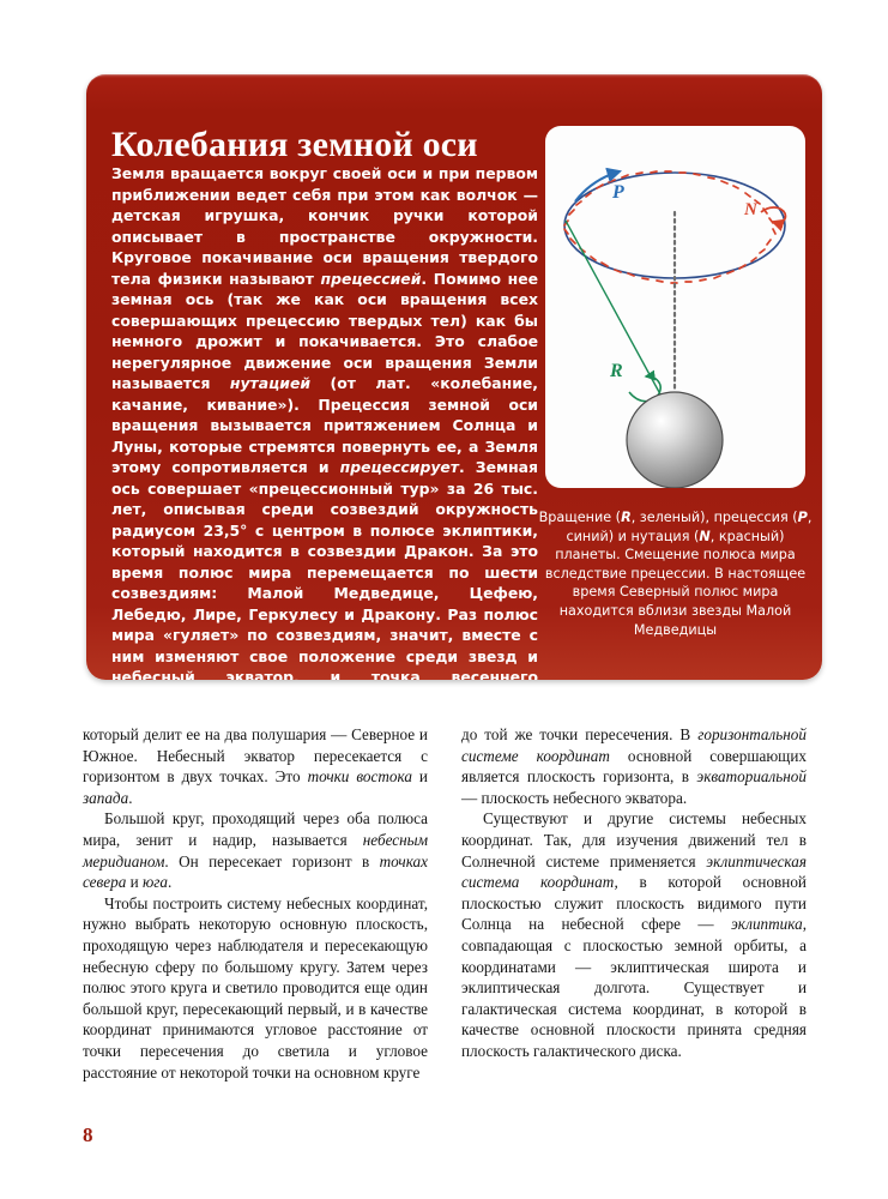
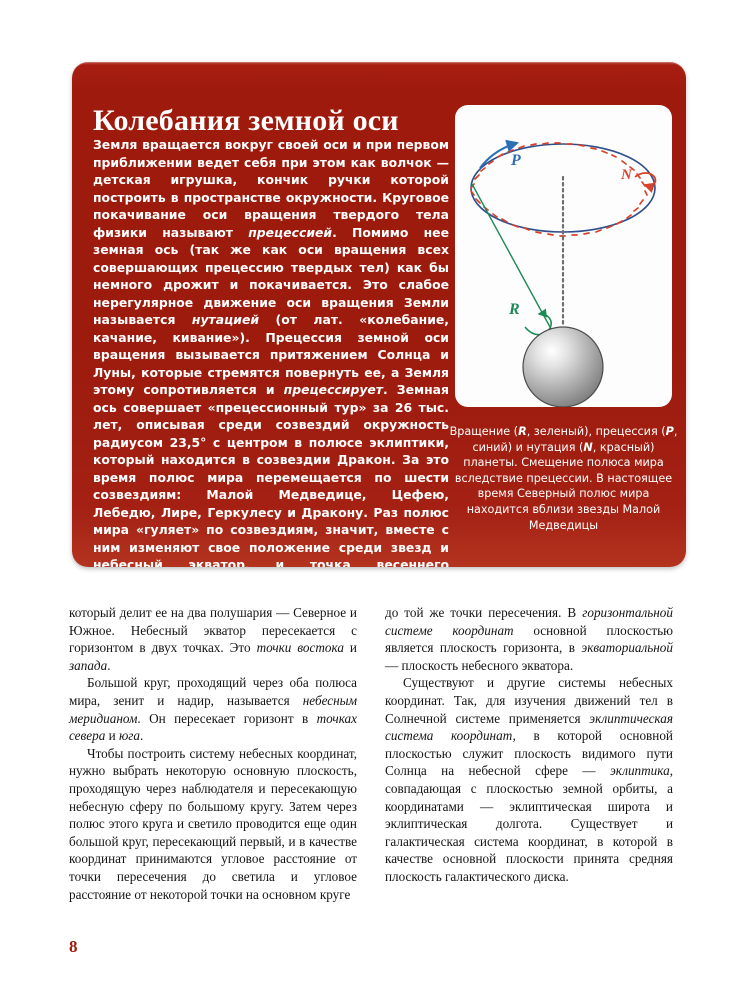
  Колебания земной оси
- Земля вращается вокруг своей оси и при первом приближении ведет себя при этом как волчок — детская игрушка, кончик ручки которой описывает в пространстве окружности. Круговое покачивание оси вращения твердого тела физики называют прецессией. Помимо нее земная ось (так же как оси вращения всех совершающих прецессию твердых тел) как бы немного дрожит и покачивается. Это слабое нерегулярное движение оси вращения Земли называется нутацией (от лат. «колебание, качание, кивание»). Прецессия земной оси вращения вызывается притяжением Солнца и Луны, которые стремятся повернуть ее, а Земля этому сопротивляется и прецессирует. Земная ось совершает «прецессионный тур» за 26 тыс. лет, описывая среди созвездий окружность радиусом 23,5° с центром в полюсе эклиптики, который находится в созвездии Дракон. За это время полюс мира перемещается по шести созвездиям: Малой Медведице, Цефею, Лебедю, Лире, Геркулесу и Дракону. Раз полюс мира «гуляет» по созвездиям, значит, вместе с ним изменяют свое положение среди звезд и небесный экватор, и точка весеннего
+ Земля вращается вокруг своей оси и при первом приближении ведет себя при этом как волчок — детская игрушка, кончик ручки которой построить в пространстве окружности. Круговое покачивание оси вращения твердого тела физики называют прецессией. Помимо нее земная ось (так же как оси вращения всех совершающих прецессию твердых тел) как бы немного дрожит и покачивается. Это слабое нерегулярное движение оси вращения Земли называется нутацией (от лат. «колебание, качание, кивание»). Прецессия земной оси вращения вызывается притяжением Солнца и Луны, которые стремятся повернуть ее, а Земля этому сопротивляется и прецессирует. Земная ось совершает «прецессионный тур» за 26 тыс. лет, описывая среди созвездий окружность радиусом 23,5° с центром в полюсе эклиптики, который находится в созвездии Дракон. За это время полюс мира перемещается по шести созвездиям: Малой Медведице, Цефею, Лебедю, Лире, Геркулесу и Дракону. Раз полюс мира «гуляет» по созвездиям, значит, вместе с ним изменяют свое положение среди звезд и небесный экватор, и точка весеннего
  P
  N
  R
  Вращение (R, зеленый), прецессия (P, синий) и нутация (N, красный) планеты. Смещение полюса мира вследствие прецессии. В настоящее время Северный полюс мира находится вблизи звезды Малой Медведицы
  который делит ее на два полушария — Северное и Южное. Небесный экватор пересекается с горизонтом в двух точках. Это точки востока и запада.
  Большой круг, проходящий через оба полюса мира, зенит и надир, называется небесным меридианом. Он пересекает горизонт в точках севера и юга.
  Чтобы построить систему небесных координат, нужно выбрать некоторую основную плоскость, проходящую через наблюдателя и пересекающую небесную сферу по большому кругу. Затем через полюс этого круга и светило проводится еще один большой круг, пересекающий первый, и в качестве координат принимаются угловое расстояние от точки пересечения до светила и угловое расстояние от некоторой точки на основном круге
- до той же точки пересечения. В горизонтальной системе координат основной совершающих является плоскость горизонта, в экваториальной — плоскость небесного экватора.
+ до той же точки пересечения. В горизонтальной системе координат основной плоскостью является плоскость горизонта, в экваториальной — плоскость небесного экватора.
  Существуют и другие системы небесных координат. Так, для изучения движений тел в Солнечной системе применяется эклиптическая система координат, в которой основной плоскостью служит плоскость видимого пути Солнца на небесной сфере — эклиптика, совпадающая с плоскостью земной орбиты, а координатами — эклиптическая широта и эклиптическая долгота. Существует и галактическая система координат, в которой в качестве основной плоскости принята средняя плоскость галактического диска.
  8
